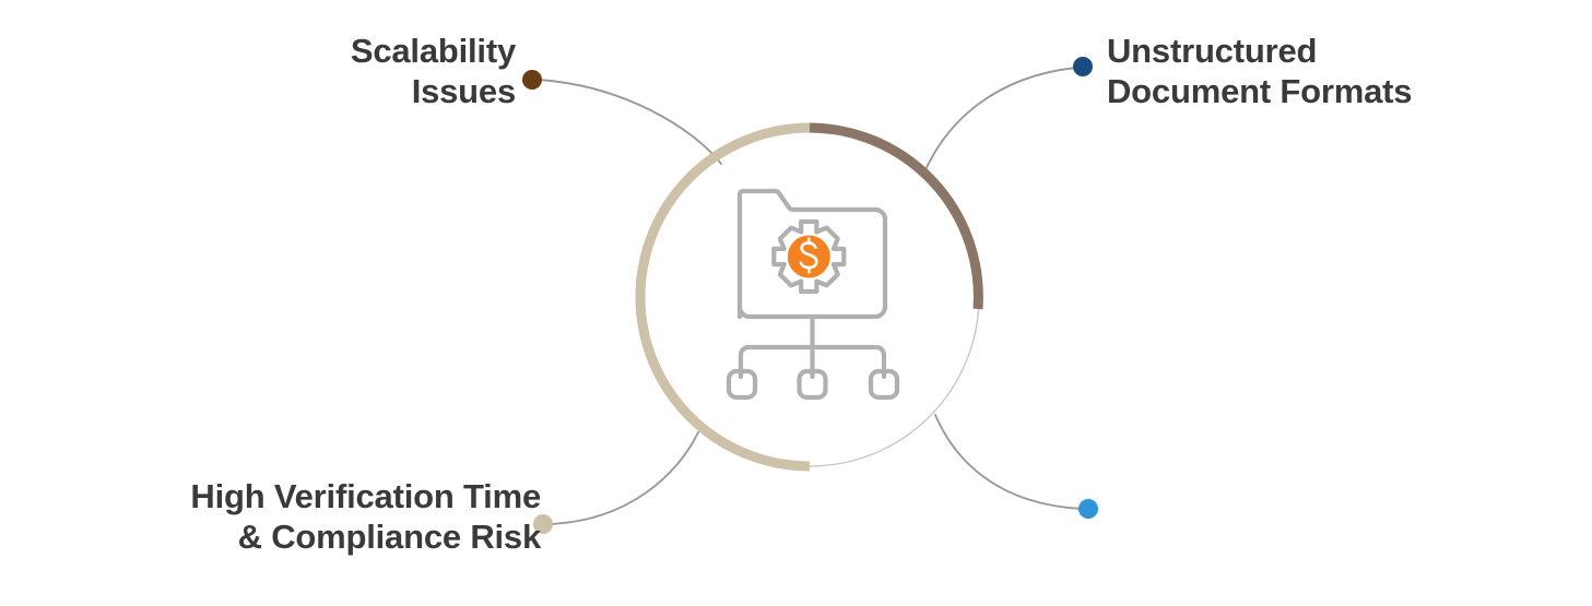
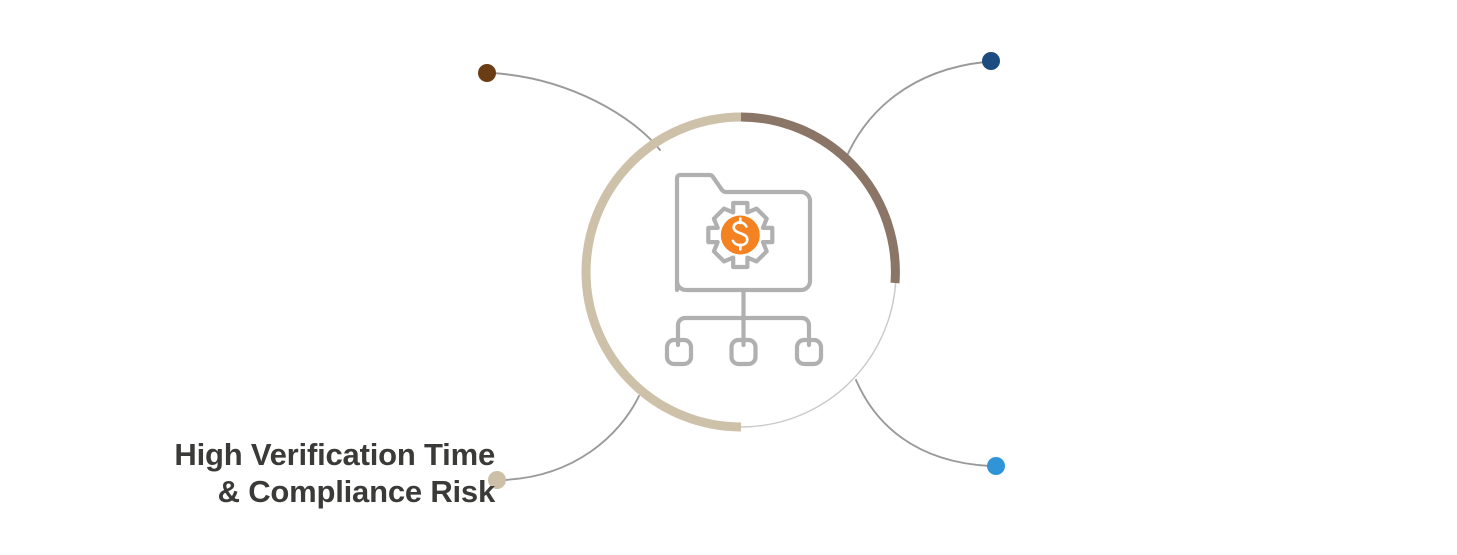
- Scalability
- Issues
- Unstructured
- Document Formats
  High Verification Time
  & Compliance Risk
